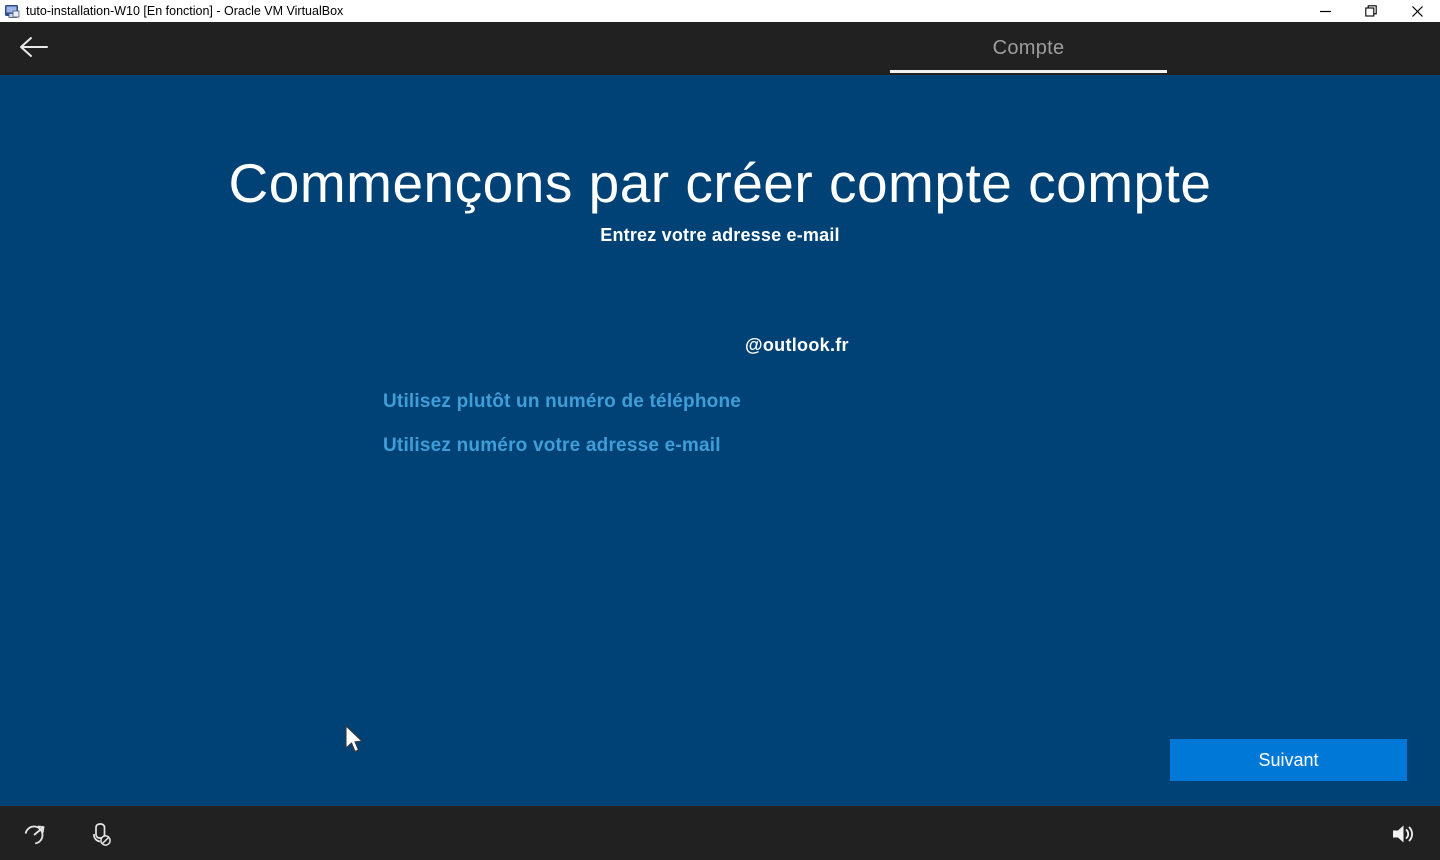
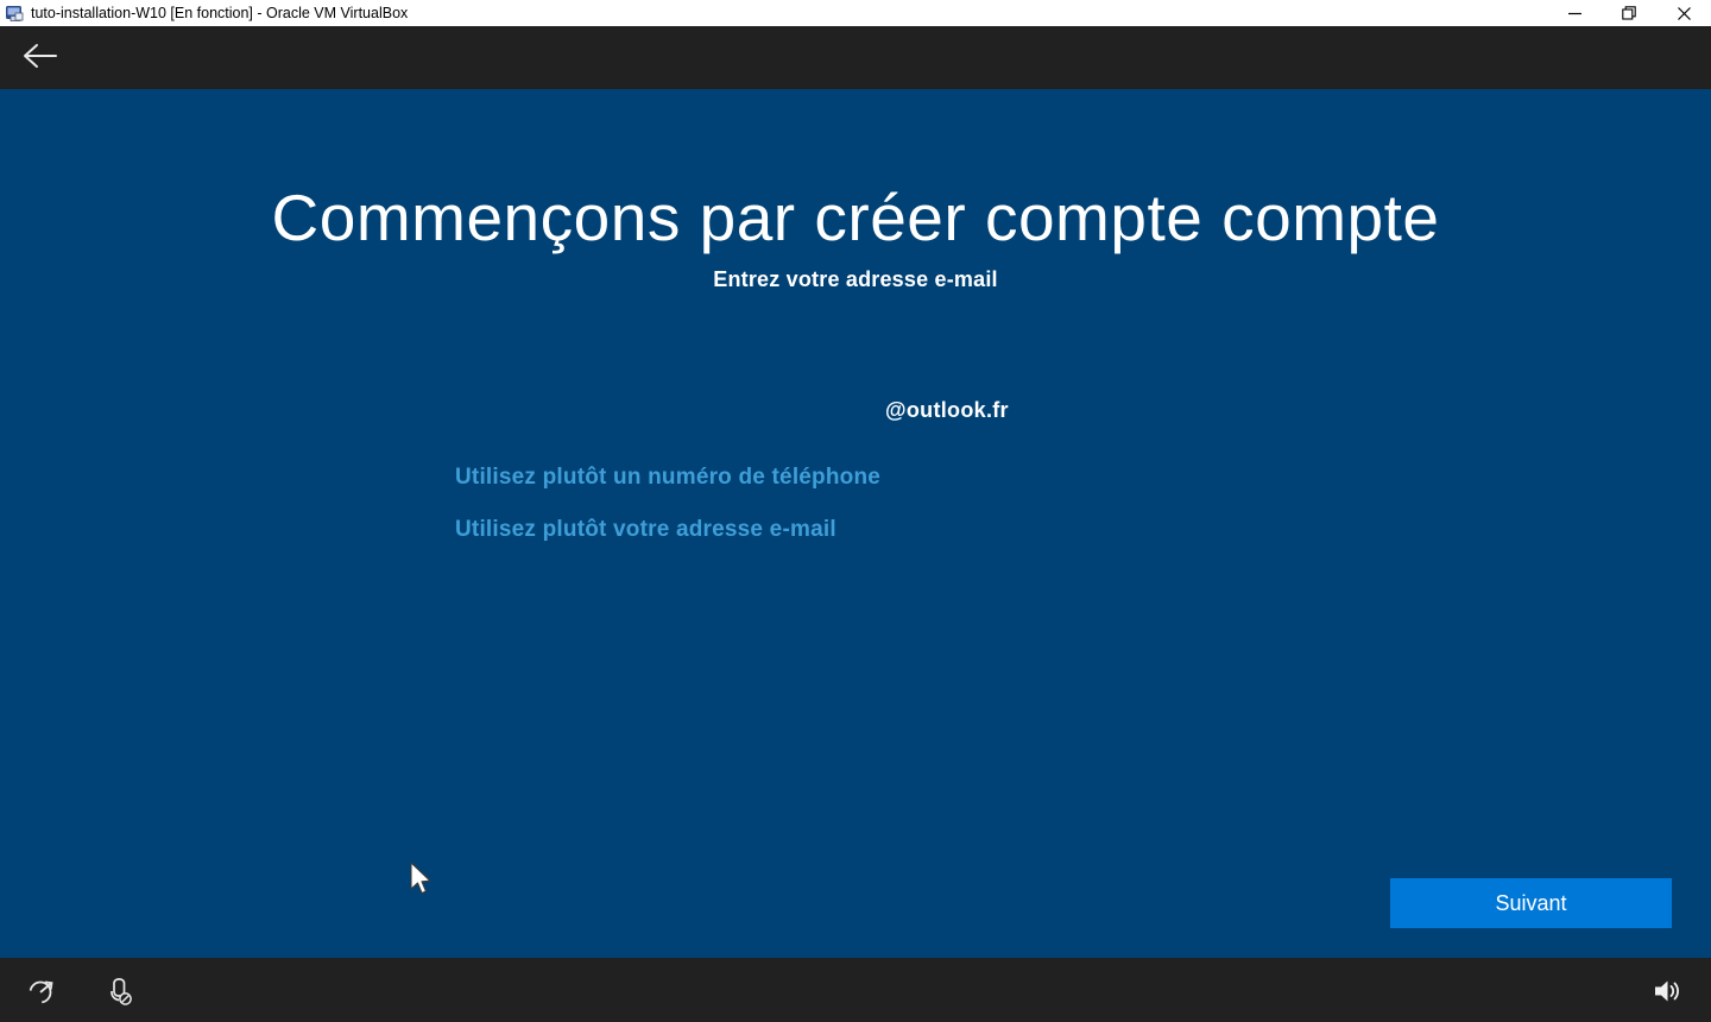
  tuto-installation-W10 [En fonction] - Oracle VM VirtualBox
- Compte
  Commençons par créer compte compte
  Entrez votre adresse e-mail
  @outlook.fr
  Utilisez plutôt un numéro de téléphone
- Utilisez numéro votre adresse e-mail
+ Utilisez plutôt votre adresse e-mail
  Suivant
